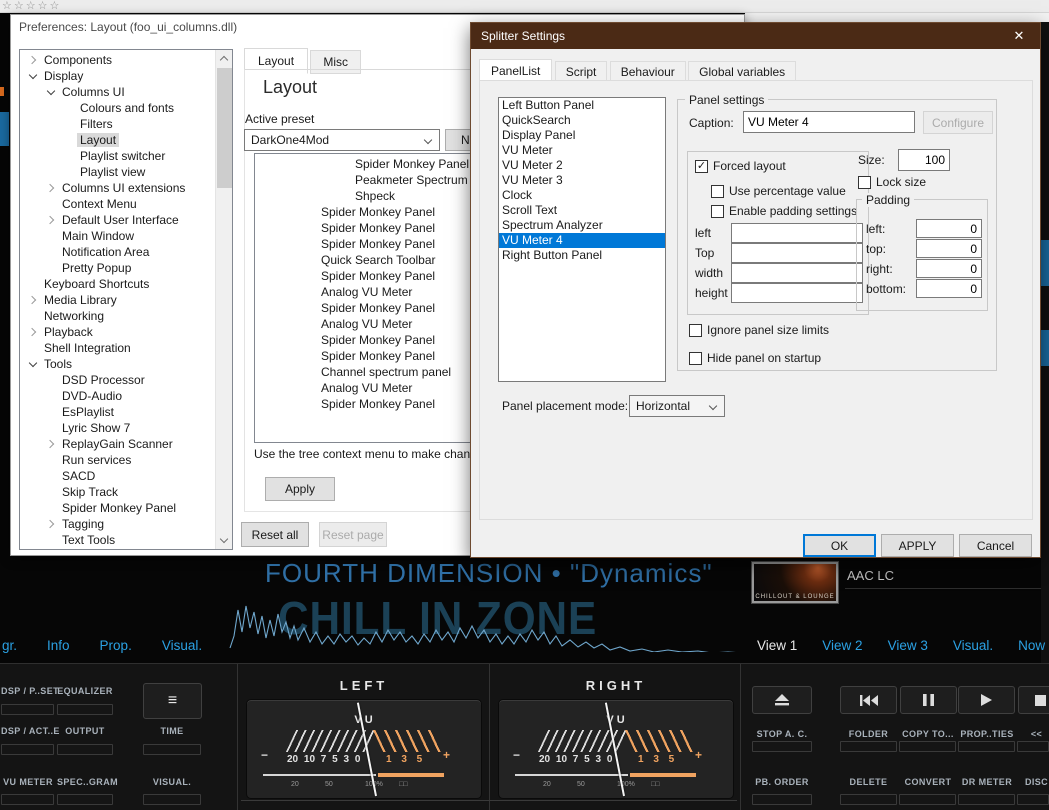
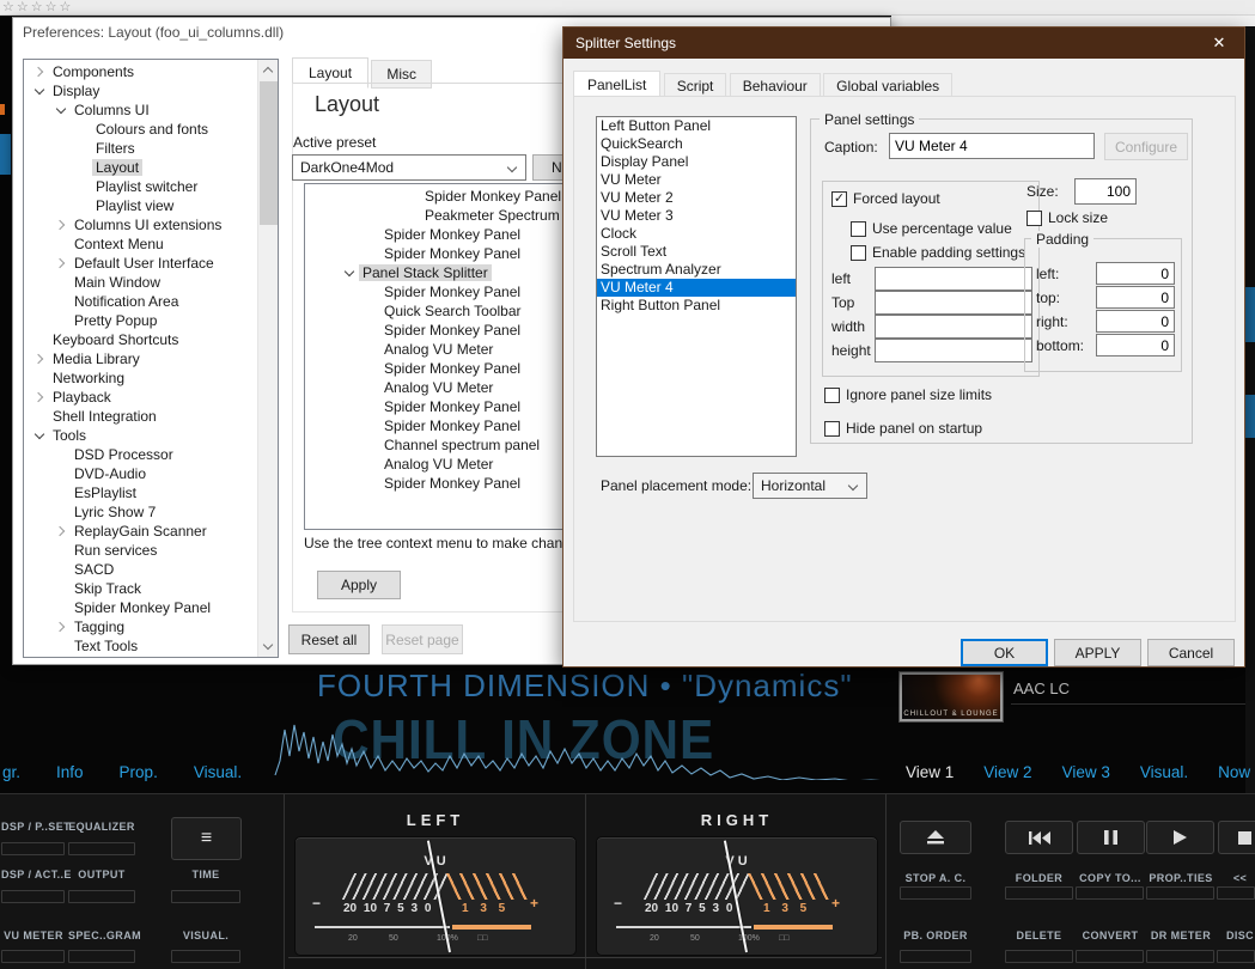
  CHILL IN ZONE
  FOURTH DIMENSION • "Dynamics"
  AAC LC
  gr.
  Info
  Prop.
  Visual.
  View 1
  View 2
  View 3
  Visual.
  Now
  DSP / P..SE
  EQUALIZER
  ≡
  DSP / ACT..
  OUTPUT
  TIME
  VU METER
  SPEC..GRAM
  VISUAL.
  LEFT
  −
  +
  20 10 7 5 3 0
  1 3 5
  RIGHT
  VU
  −
  +
  20 10 7 5 3 0
  1 3 5
  STOP A. C.
  FOLDER
  COPY TO...
  PROP..TIES
  <<
  PB. ORDER
  DELETE
  CONVERT
  DR METER
  DISC
  ☆☆☆☆☆
  Preferences: Layout (foo_ui_columns.dll)
  Components
  Display
  Columns UI
  Colours and fonts
  Filters
  Layout
  Playlist switcher
  Playlist view
  Columns UI extensions
  Context Menu
  Default User Interface
  Main Window
  Notification Area
  Pretty Popup
  Keyboard Shortcuts
  Media Library
  Networking
  Playback
  Shell Integration
  Tools
  DSD Processor
  DVD-Audio
  EsPlaylist
  Lyric Show 7
  ReplayGain Scanner
  Run services
  SACD
  Skip Track
  Spider Monkey Panel
  Tagging
  Text Tools
  Layout Misc
  Layout
  Active preset
  DarkOne4Mod
  Spider Monkey Panel
  Peakmeter Spectrum
- Shpeck
  Spider Monkey Panel
  Spider Monkey Panel
+ Panel Stack Splitter
  Spider Monkey Panel
  Quick Search Toolbar
  Spider Monkey Panel
  Analog VU Meter
  Spider Monkey Panel
  Analog VU Meter
  Spider Monkey Panel
  Spider Monkey Panel
  Channel spectrum panel
  Analog VU Meter
  Spider Monkey Panel
  Use the tree context menu to make chan
  Apply
  Reset all
  Reset page
  Splitter Settings
  ✕
  PanelList Script Behaviour Global variables
  Left Button Panel
  QuickSearch
  Display Panel
  VU Meter
  VU Meter 2
  VU Meter 3
  Clock
  Scroll Text
  Spectrum Analyzer
  VU Meter 4
  Right Button Panel
  Panel settings
  Caption:
  VU Meter 4
  Configure
  ✓
  Forced layout
  Use percentage value
  Enable padding settings
  left
  Top
  width
  height
  Size:
  100
  Lock size
  Padding
  left:
  0
  top:
  0
  right:
  0
  bottom:
  0
  Ignore panel size limits
  Hide panel on startup
  Panel placement mode:
  Horizontal
  OK
  APPLY
  Cancel
